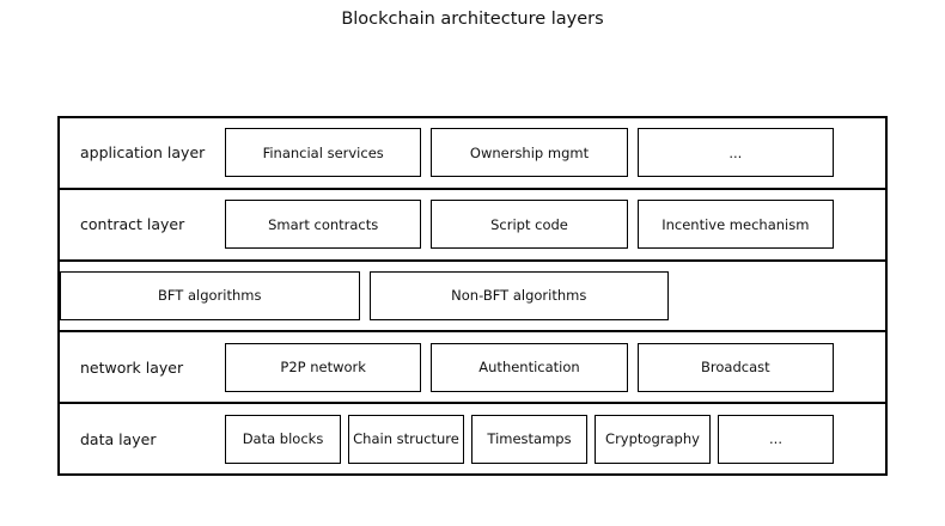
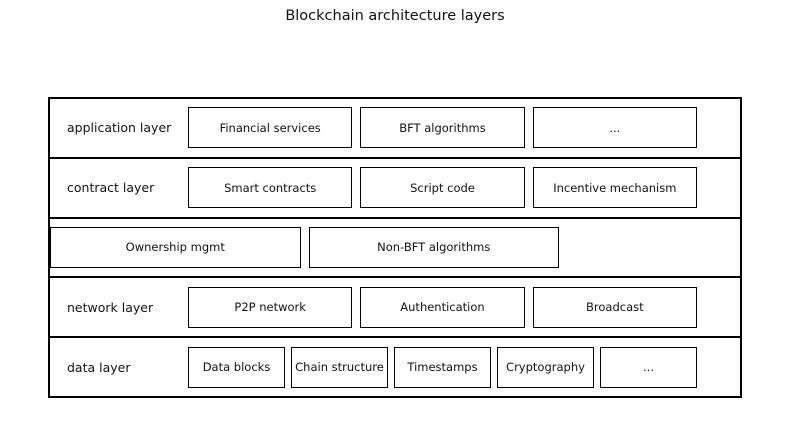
  Blockchain architecture layers
  application layer
  Financial services
- Ownership mgmt
+ BFT algorithms
  ...
  contract layer
  Smart contracts
  Script code
  Incentive mechanism
- BFT algorithms
+ Ownership mgmt
  Non-BFT algorithms
  network layer
  P2P network
  Authentication
  Broadcast
  data layer
  Data blocks
  Chain structure
  Timestamps
  Cryptography
  ...
